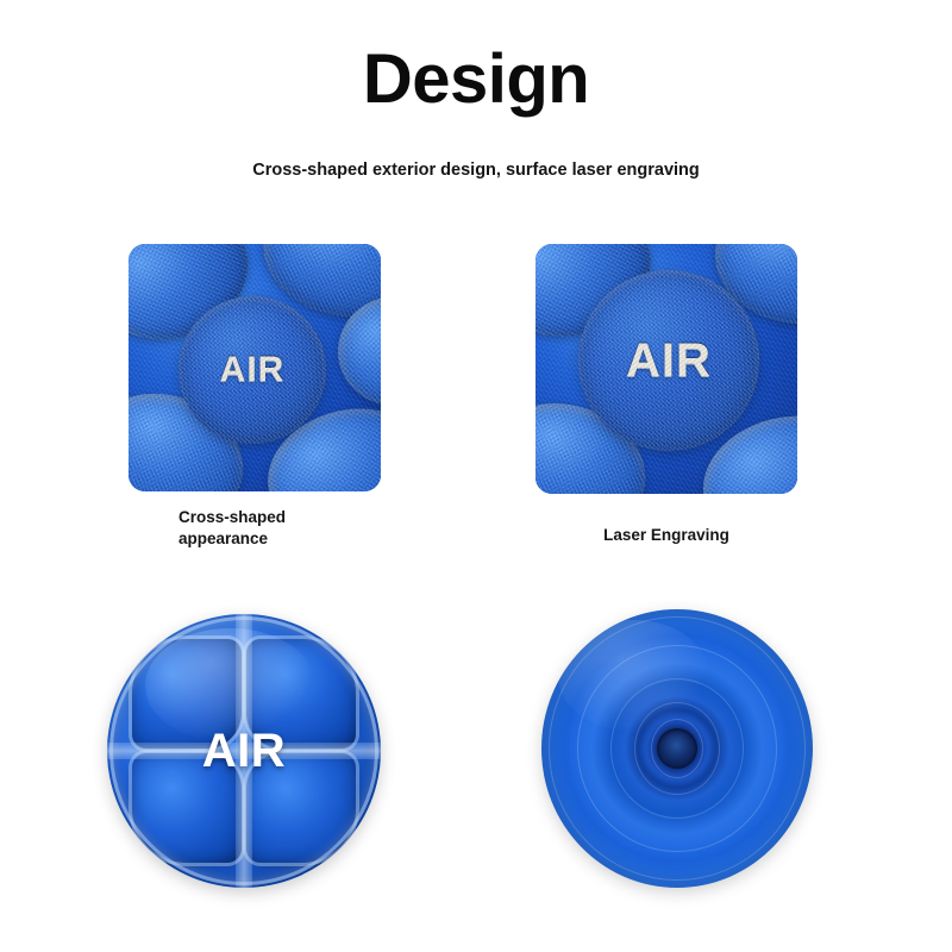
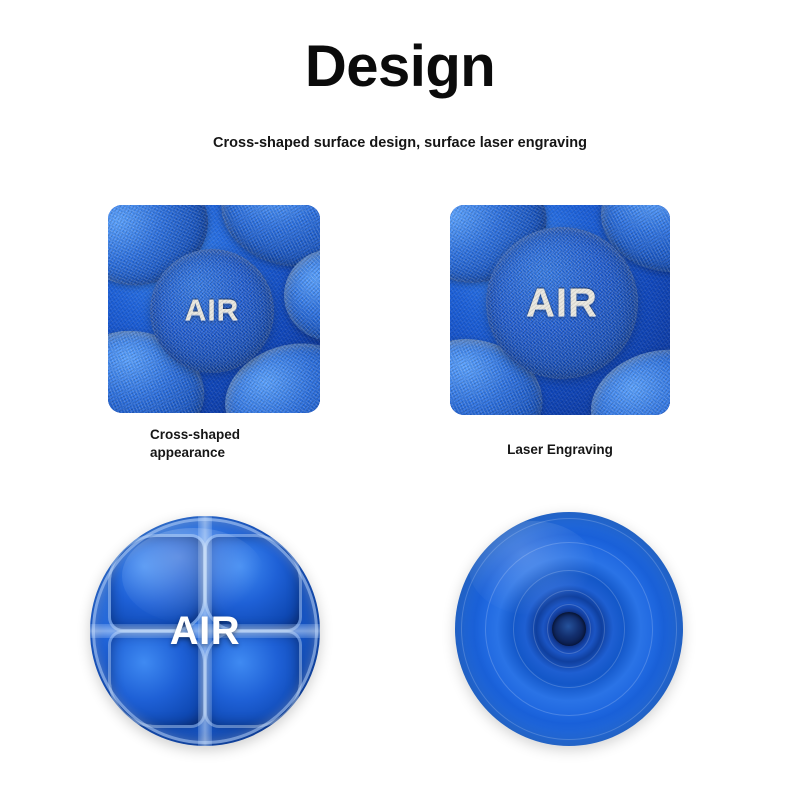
  Design
- Cross-shaped exterior design, surface laser engraving
+ Cross-shaped surface design, surface laser engraving
  AIR
  AIR
  Cross-shaped
  appearance
  Laser Engraving
  AIR
